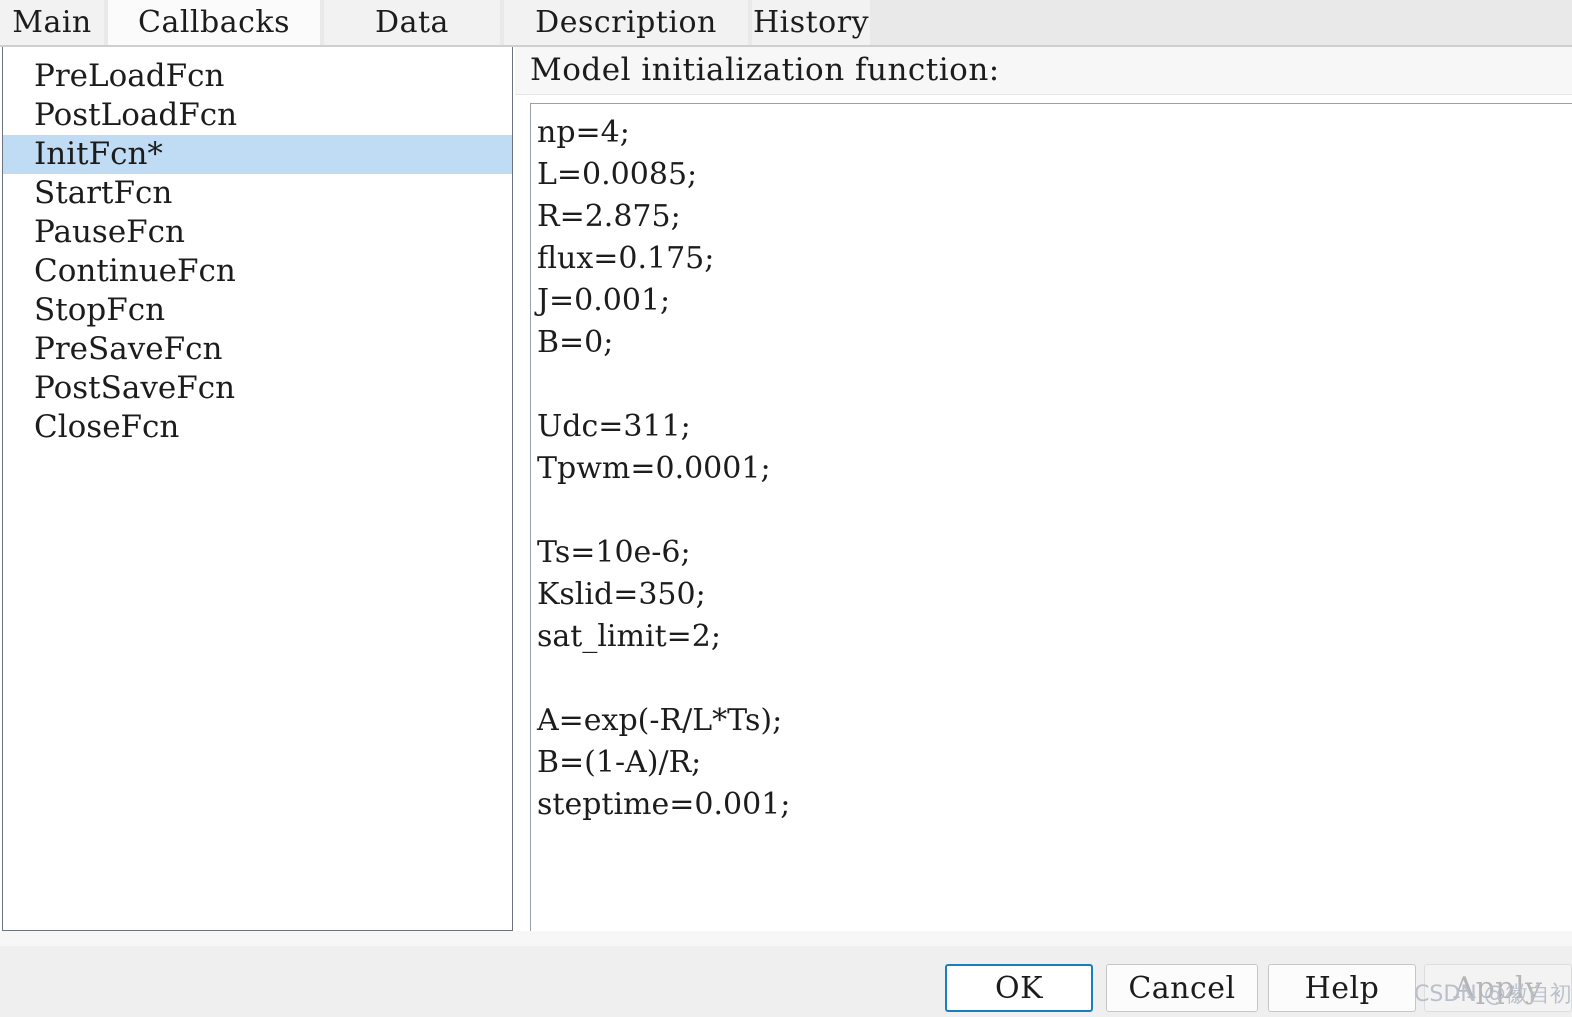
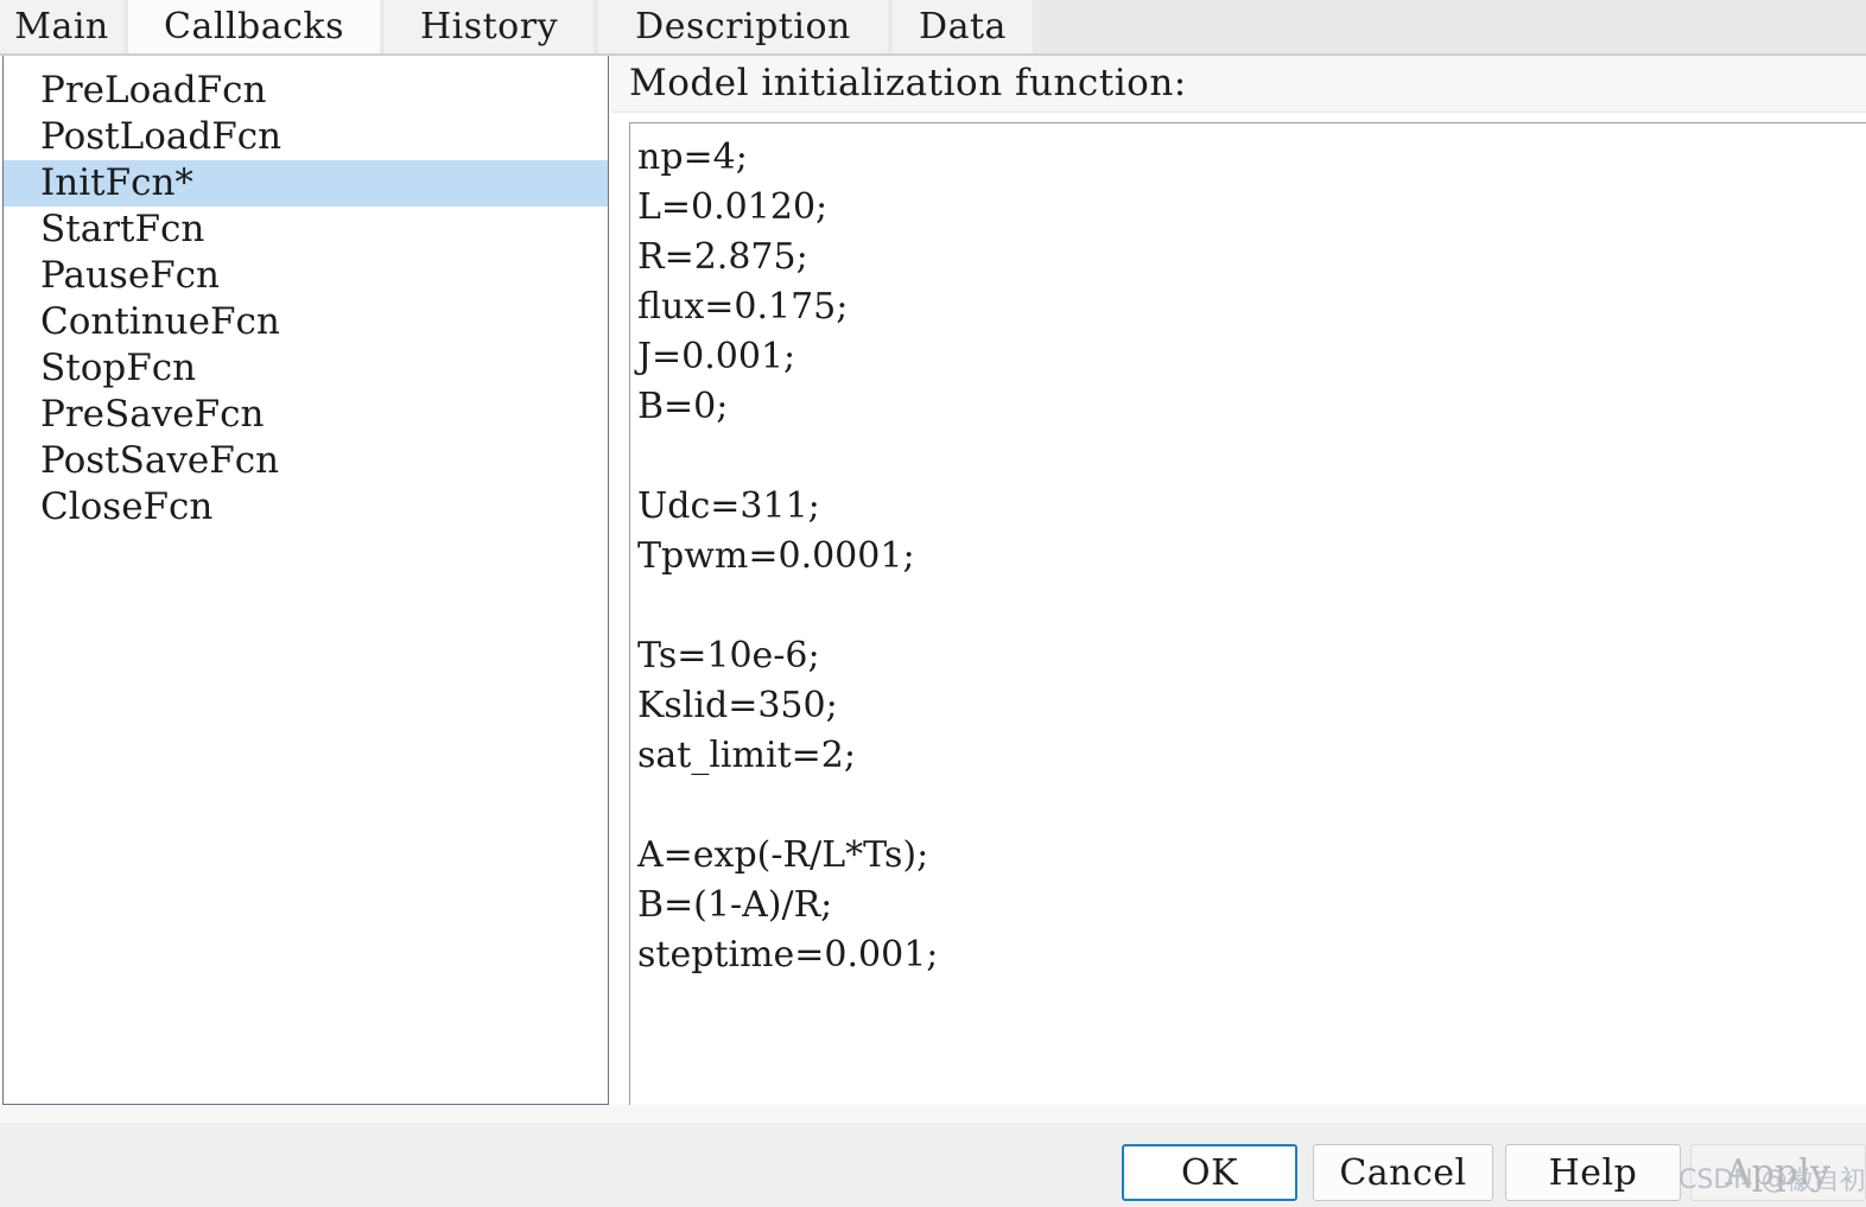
  Main
  Callbacks
- Data
+ History
  Description
- History
+ Data
  PreLoadFcn
  PostLoadFcn
  InitFcn*
  StartFcn
  PauseFcn
  ContinueFcn
  StopFcn
  PreSaveFcn
  PostSaveFcn
  CloseFcn
  Model initialization function:
  np=4;
- L=0.0085;
+ L=0.0120;
  R=2.875;
  flux=0.175;
  J=0.001;
  B=0;
  Udc=311;
  Tpwm=0.0001;
  Ts=10e-6;
  Kslid=350;
  sat_limit=2;
  A=exp(-R/L*Ts);
  B=(1-A)/R;
  steptime=0.001;
  OK
  Cancel
  Help
  Apply
  CSDN @徽自初
